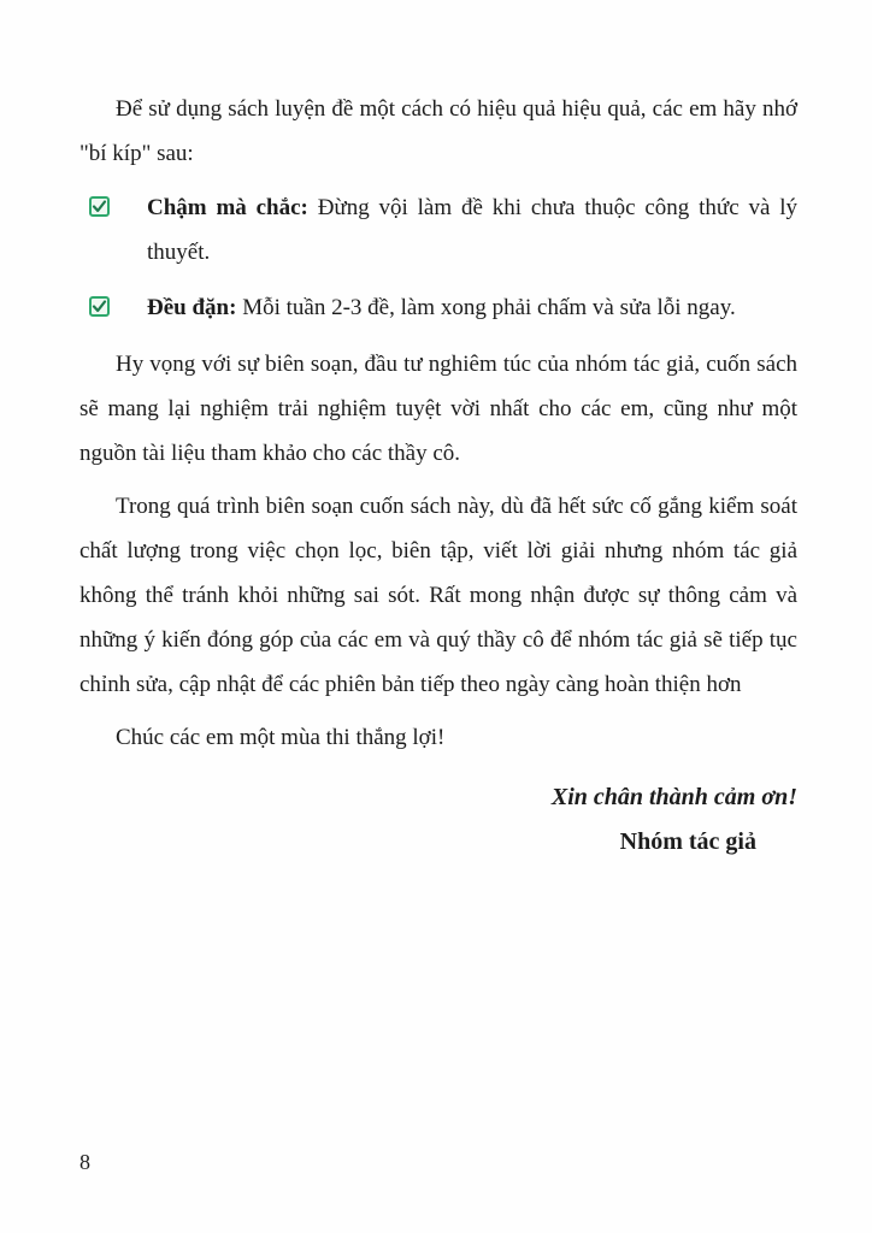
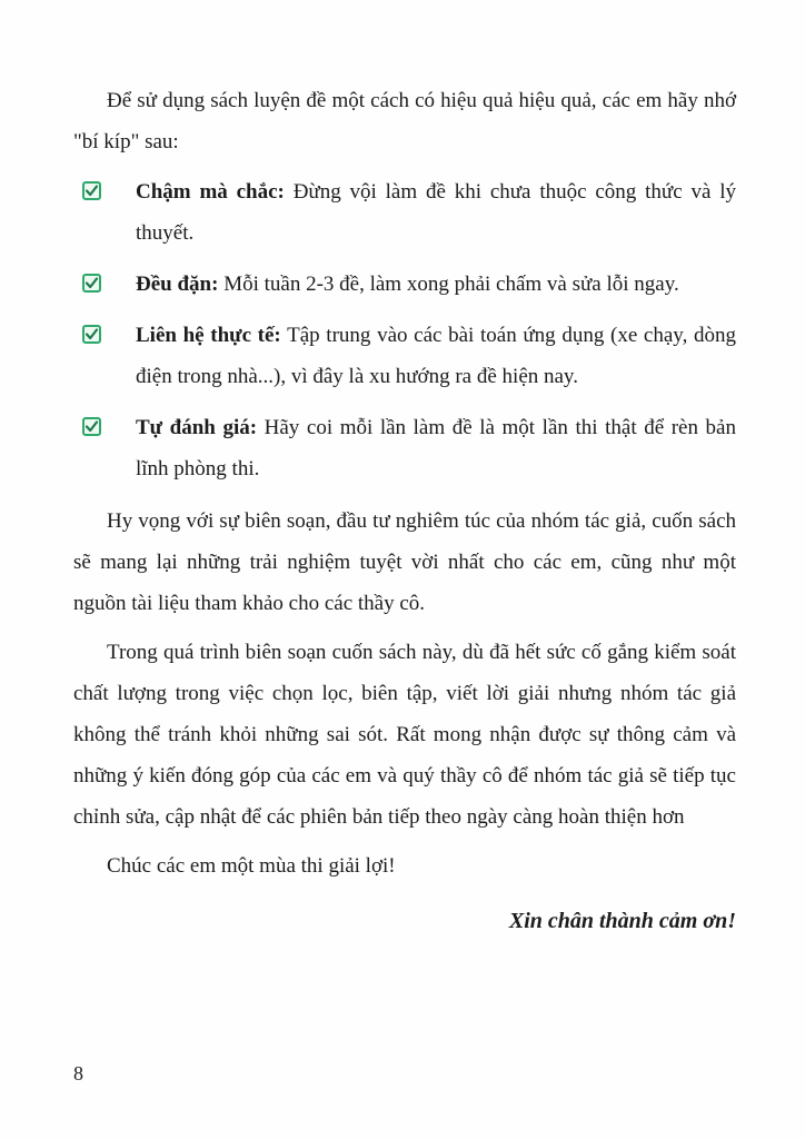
  Để sử dụng sách luyện đề một cách có hiệu quả hiệu quả, các em hãy nhớ "bí kíp" sau:
  Chậm mà chắc: Đừng vội làm đề khi chưa thuộc công thức và lý thuyết.
  Đều đặn: Mỗi tuần 2-3 đề, làm xong phải chấm và sửa lỗi ngay.
+ Liên hệ thực tế: Tập trung vào các bài toán ứng dụng (xe chạy, dòng điện trong nhà...), vì đây là xu hướng ra đề hiện nay.
+ Tự đánh giá: Hãy coi mỗi lần làm đề là một lần thi thật để rèn bản lĩnh phòng thi.
- Hy vọng với sự biên soạn, đầu tư nghiêm túc của nhóm tác giả, cuốn sách sẽ mang lại nghiệm trải nghiệm tuyệt vời nhất cho các em, cũng như một nguồn tài liệu tham khảo cho các thầy cô.
+ Hy vọng với sự biên soạn, đầu tư nghiêm túc của nhóm tác giả, cuốn sách sẽ mang lại những trải nghiệm tuyệt vời nhất cho các em, cũng như một nguồn tài liệu tham khảo cho các thầy cô.
  Trong quá trình biên soạn cuốn sách này, dù đã hết sức cố gắng kiểm soát chất lượng trong việc chọn lọc, biên tập, viết lời giải nhưng nhóm tác giả không thể tránh khỏi những sai sót. Rất mong nhận được sự thông cảm và những ý kiến đóng góp của các em và quý thầy cô để nhóm tác giả sẽ tiếp tục chỉnh sửa, cập nhật để các phiên bản tiếp theo ngày càng hoàn thiện hơn
- Chúc các em một mùa thi thắng lợi!
+ Chúc các em một mùa thi giải lợi!
  Xin chân thành cảm ơn!
- Nhóm tác giả
  8
